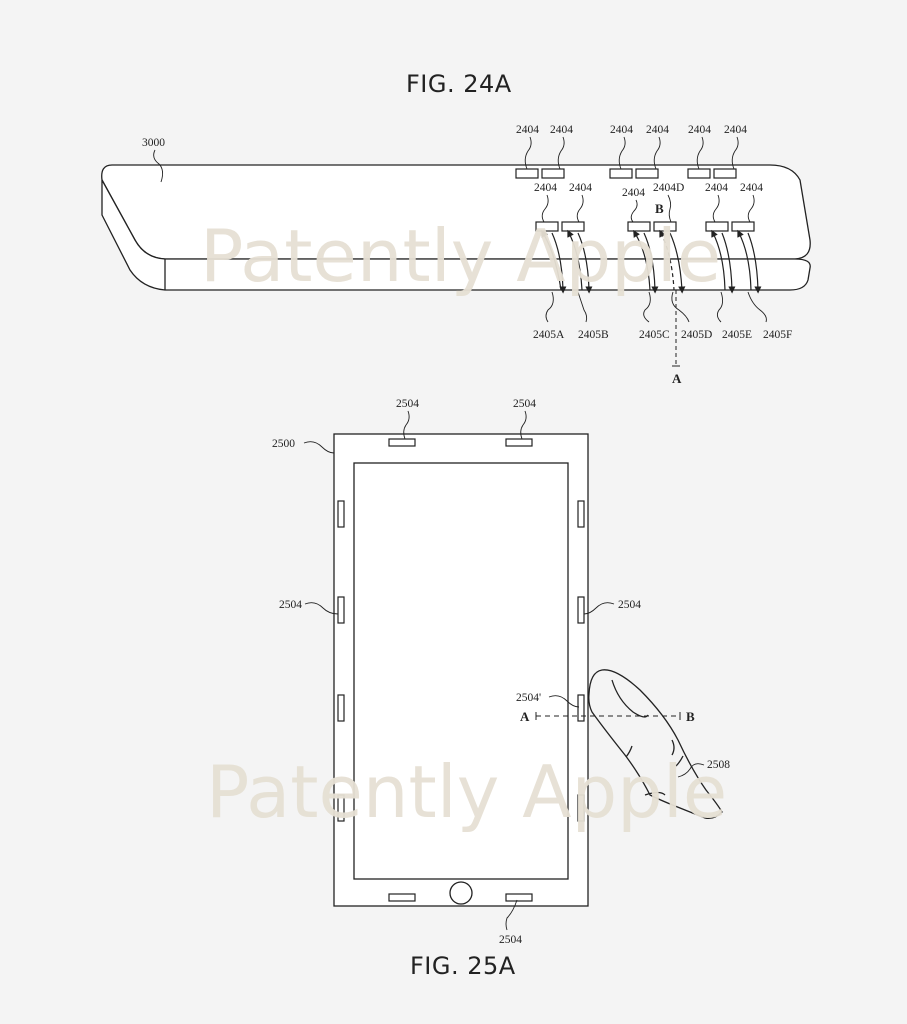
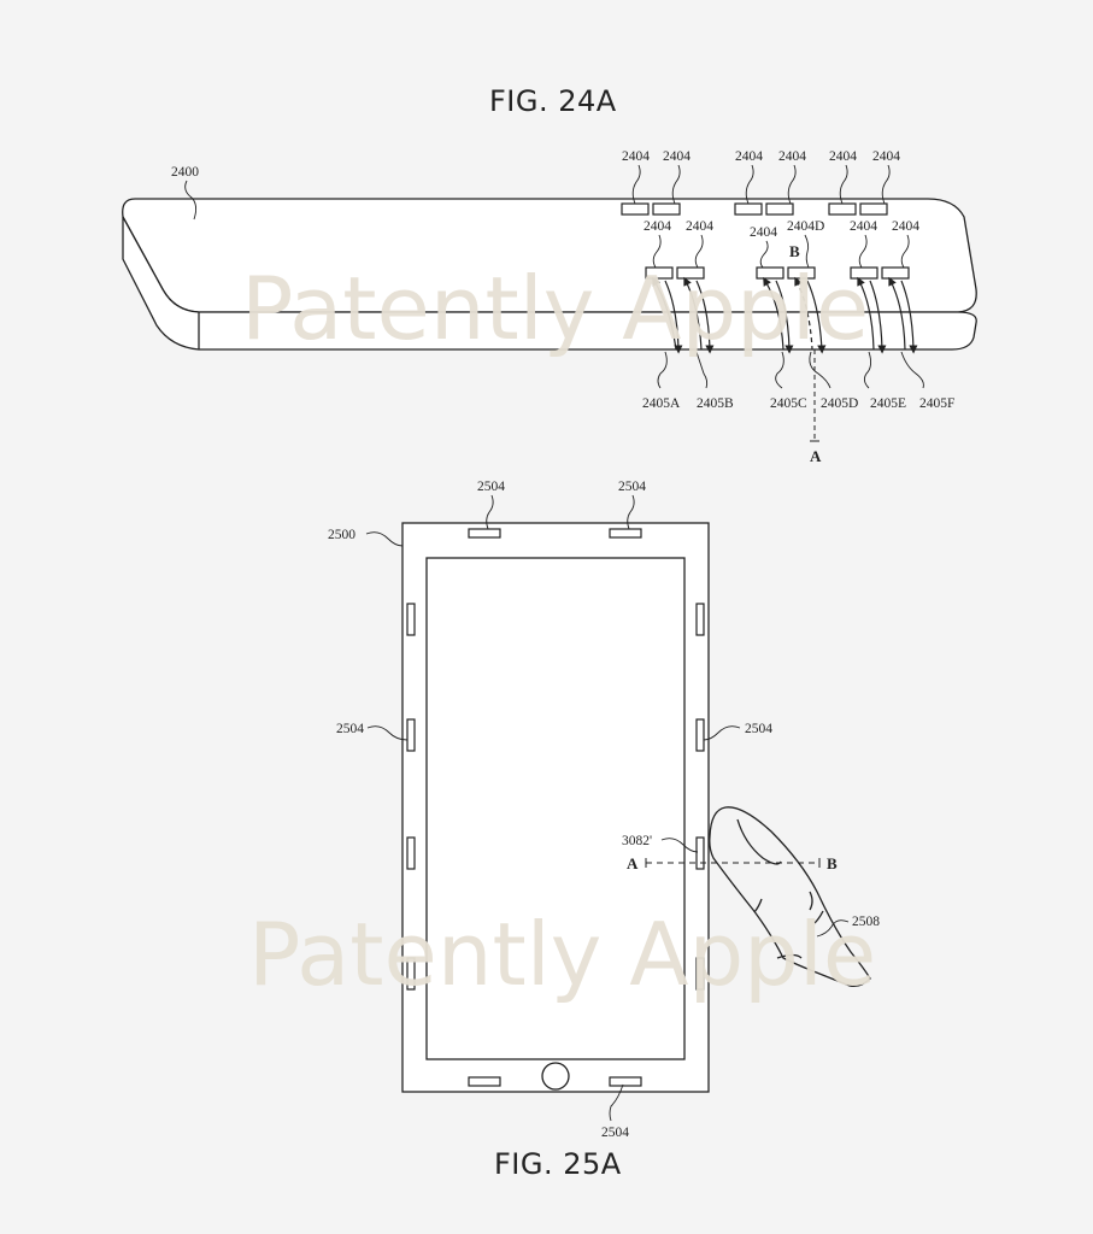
  FIG. 24A
  FIG. 25A
  2404
  2404
  2404
  2404
  2404
  2404
  2404
  2404
  2404
  2404D
  2404
  2404
  B
  A
  2405A
  2405B
  2405C
  2405D
  2405E
  2405F
- 3000
+ 2400
  Patently Apple
  2504
  2504
  2500
  2504
  2504
- 2504'
+ 3082'
  2508
  2504
  A
  B
  Patently Apple
